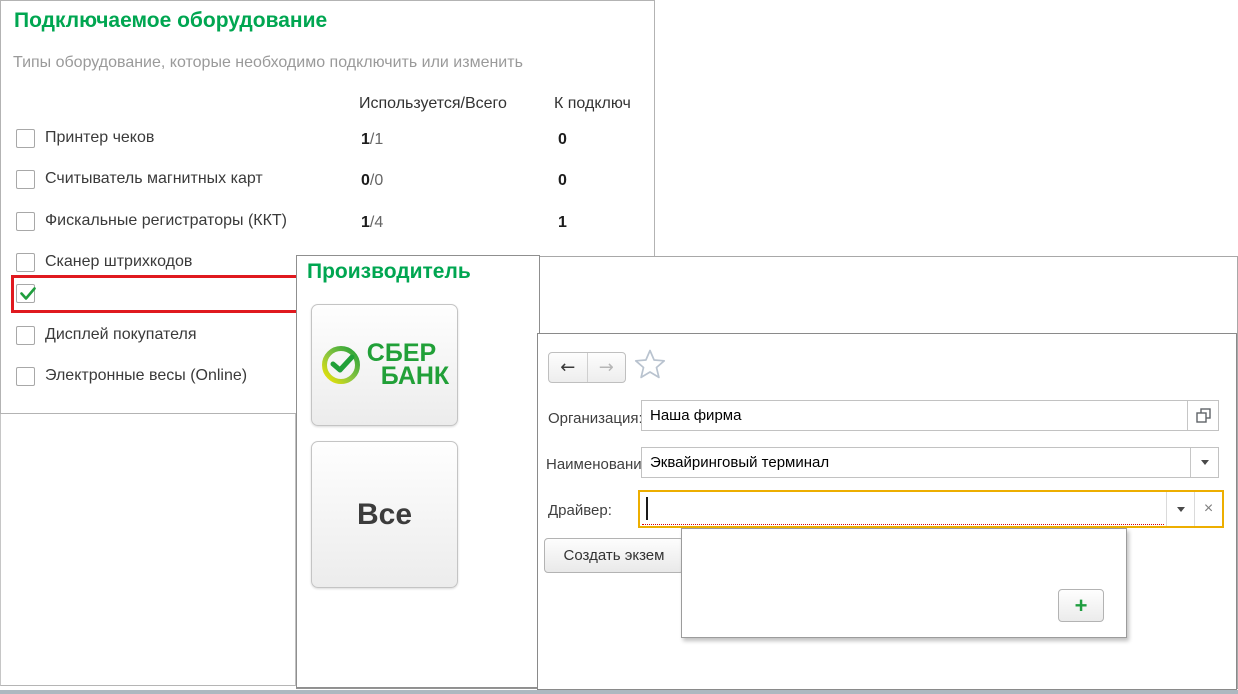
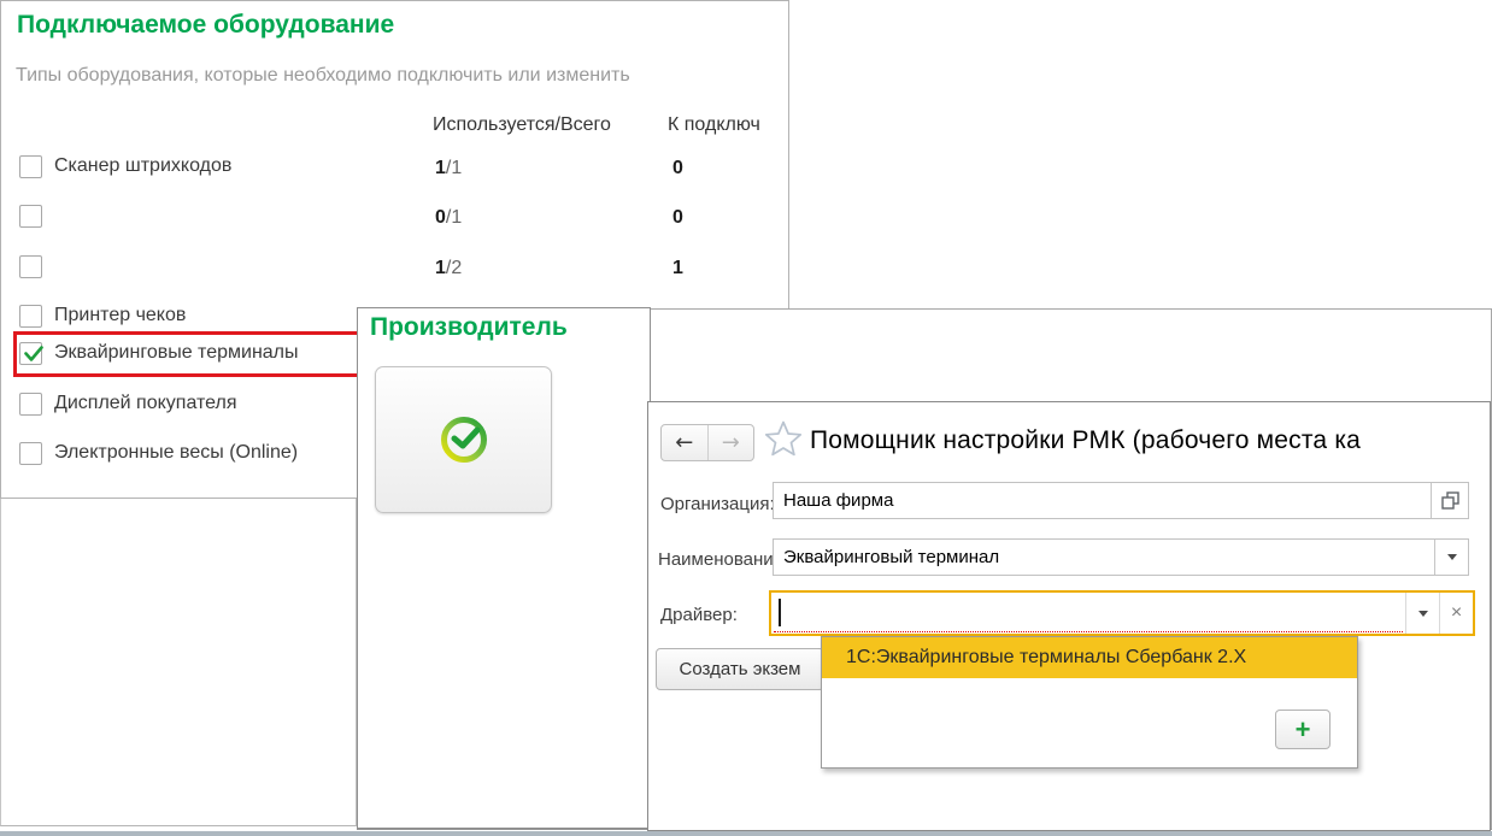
  Подключаемое оборудование
- Типы оборудование, которые необходимо подключить или изменить
+ Типы оборудования, которые необходимо подключить или изменить
  Используется/Всего
  К подключ
- Принтер чеков
+ Сканер штрихкодов
  1/1
  0
- Считыватель магнитных карт
- 0/0
+ 0/1
  0
- Фискальные регистраторы (ККТ)
- 1/4
+ 1/2
  1
- Сканер штрихкодов
+ Принтер чеков
+ Эквайринговые терминалы
  Дисплей покупателя
  Электронные весы (Online)
  Производитель
- СБЕР
- БАНК
- Все
  ←
  →
+ Помощник настройки РМК (рабочего места ка
  Организация
  Наша фирма
  Наименовани
  Эквайринговый терминал
  Драйвер:
  ×
  Создать экзем
+ 1С:Эквайринговые терминалы Сбербанк 2.Х
  +
